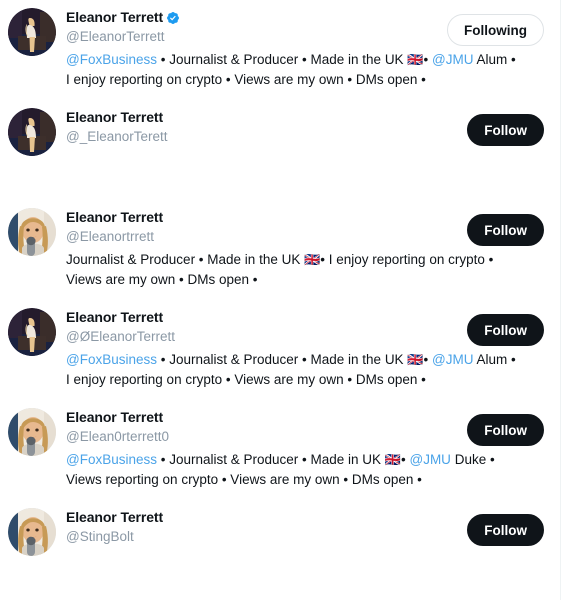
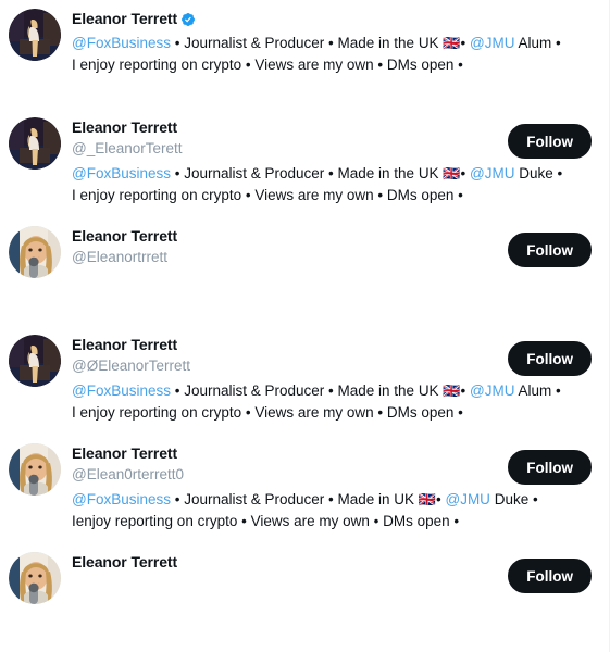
  Eleanor Terrett
- @EleanorTerrett
  @FoxBusiness • Journalist & Producer • Made in the UK 🇬🇧• @JMU Alum • I enjoy reporting on crypto • Views are my own • DMs open •
- Following
  Eleanor Terrett
  @_EleanorTerett
+ @FoxBusiness • Journalist & Producer • Made in the UK 🇬🇧• @JMU Duke • I enjoy reporting on crypto • Views are my own • DMs open •
  Follow
  Eleanor Terrett
  @Eleanortrrett
- Journalist & Producer • Made in the UK 🇬🇧• I enjoy reporting on crypto • Views are my own • DMs open •
  Follow
  Eleanor Terrett
  @ØEleanorTerrett
  @FoxBusiness • Journalist & Producer • Made in the UK 🇬🇧• @JMU Alum • I enjoy reporting on crypto • Views are my own • DMs open •
  Follow
  Eleanor Terrett
  @Elean0rterrett0
- @FoxBusiness • Journalist & Producer • Made in UK 🇬🇧• @JMU Duke • Views reporting on crypto • Views are my own • DMs open •
+ @FoxBusiness • Journalist & Producer • Made in UK 🇬🇧• @JMU Duke • Ienjoy reporting on crypto • Views are my own • DMs open •
  Follow
  Eleanor Terrett
- @StingBolt
  Follow
